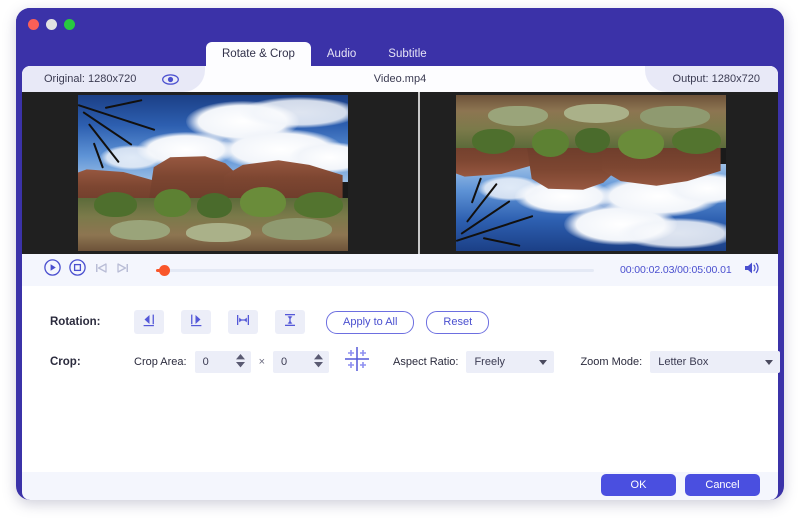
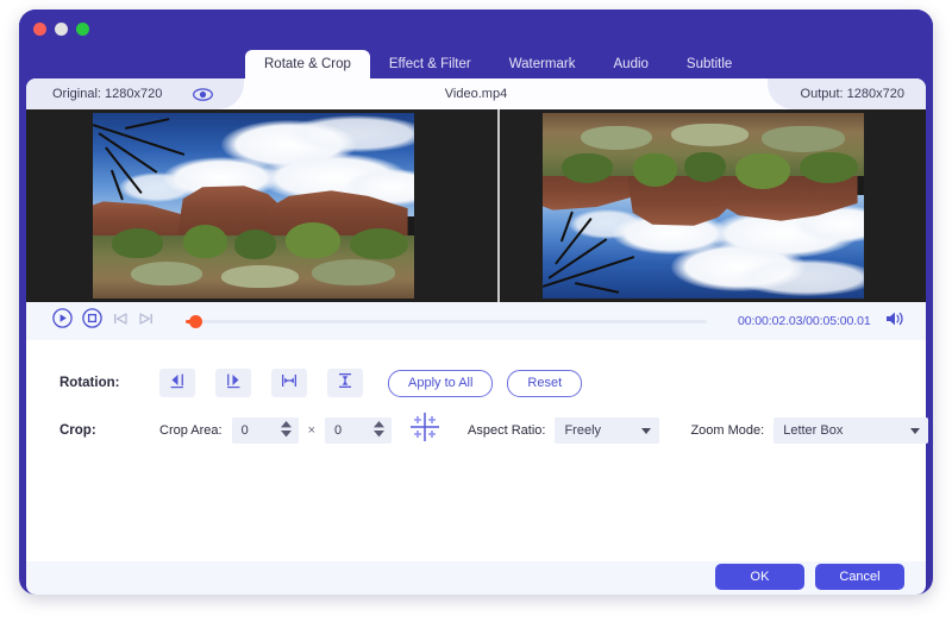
  Rotate & Crop
+ Effect & Filter
+ Watermark
  Audio
  Subtitle
  Video.mp4
  Original: 1280x720
  Output: 1280x720
  00:00:02.03/00:05:00.01
  Rotation:
  Apply to All
  Reset
  Crop:
  Crop Area:
  0
  ×
  0
  Aspect Ratio:
  Freely
  Zoom Mode:
  Letter Box
  OK
  Cancel
